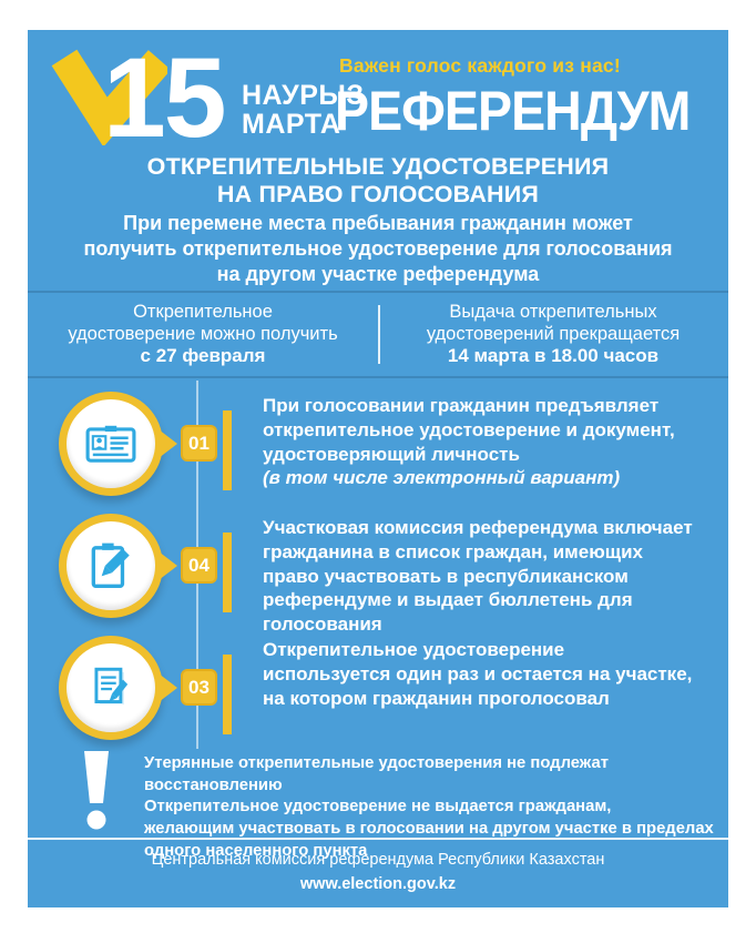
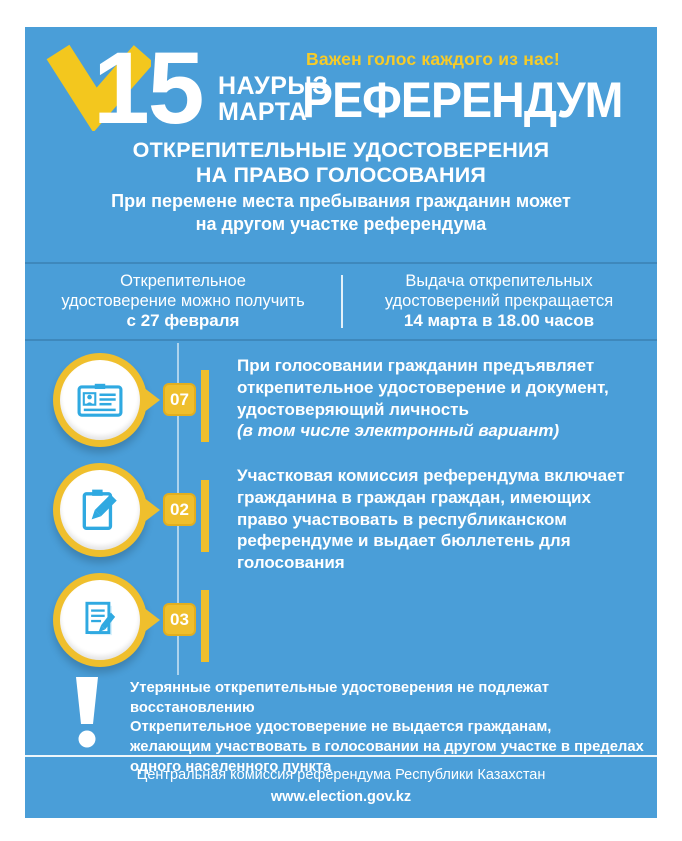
  15
  НАУРЫЗ
  МАРТА
  Важен голос каждого из нас!
  РЕФЕРЕНДУМ
  ОТКРЕПИТЕЛЬНЫЕ УДОСТОВЕРЕНИЯ
  НА ПРАВО ГОЛОСОВАНИЯ
  При перемене места пребывания гражданин может
- получить открепительное удостоверение для голосования
  на другом участке референдума
  Открепительное
  удостоверение можно получить
  с 27 февраля
  Выдача открепительных
  удостоверений прекращается
  14 марта в 18.00 часов
- 01
+ 07
  При голосовании гражданин предъявляет
  открепительное удостоверение и документ,
  удостоверяющий личность
  (в том числе электронный вариант)
- 04
+ 02
  Участковая комиссия референдума включает
- гражданина в список граждан, имеющих
+ гражданина в граждан граждан, имеющих
  право участвовать в республиканском
  референдуме и выдает бюллетень для
  голосования
  03
- Открепительное удостоверение
- используется один раз и остается на участке,
- на котором гражданин проголосовал
  Утерянные открепительные удостоверения не подлежат восстановлению
  Открепительное удостоверение не выдается гражданам,
  желающим участвовать в голосовании на другом участке в пределах
  одного населенного пункта
  Центральная комиссия референдума Республики Казахстан
  www.election.gov.kz
